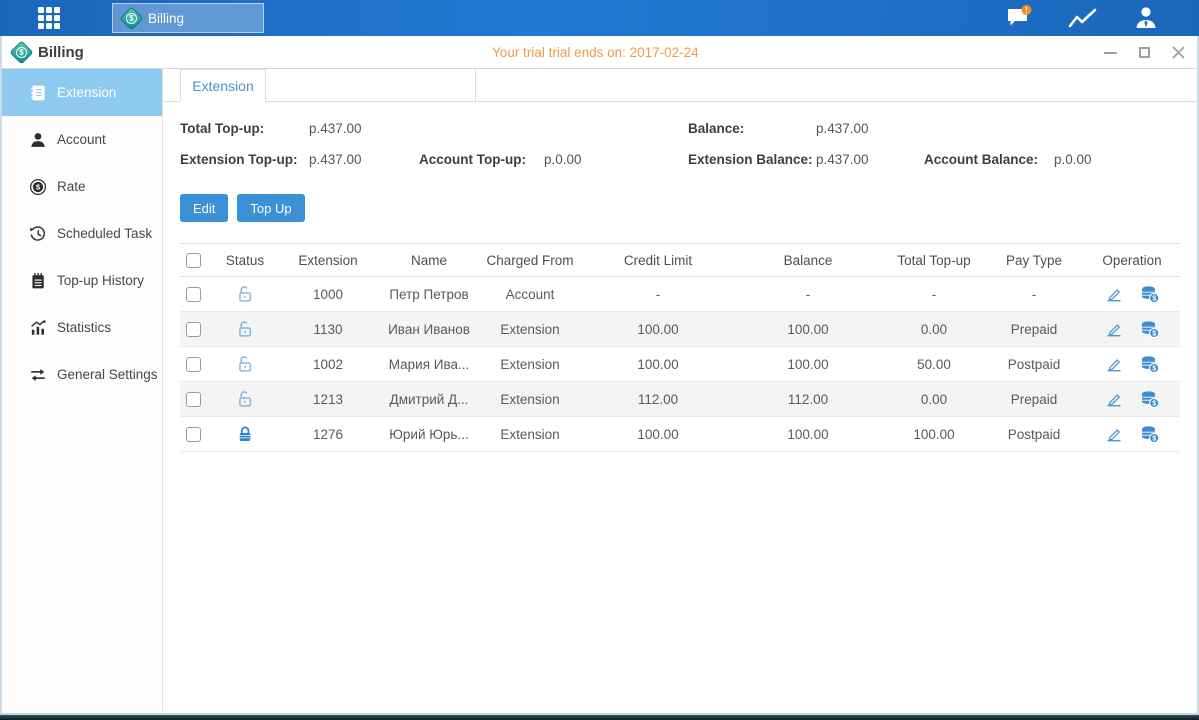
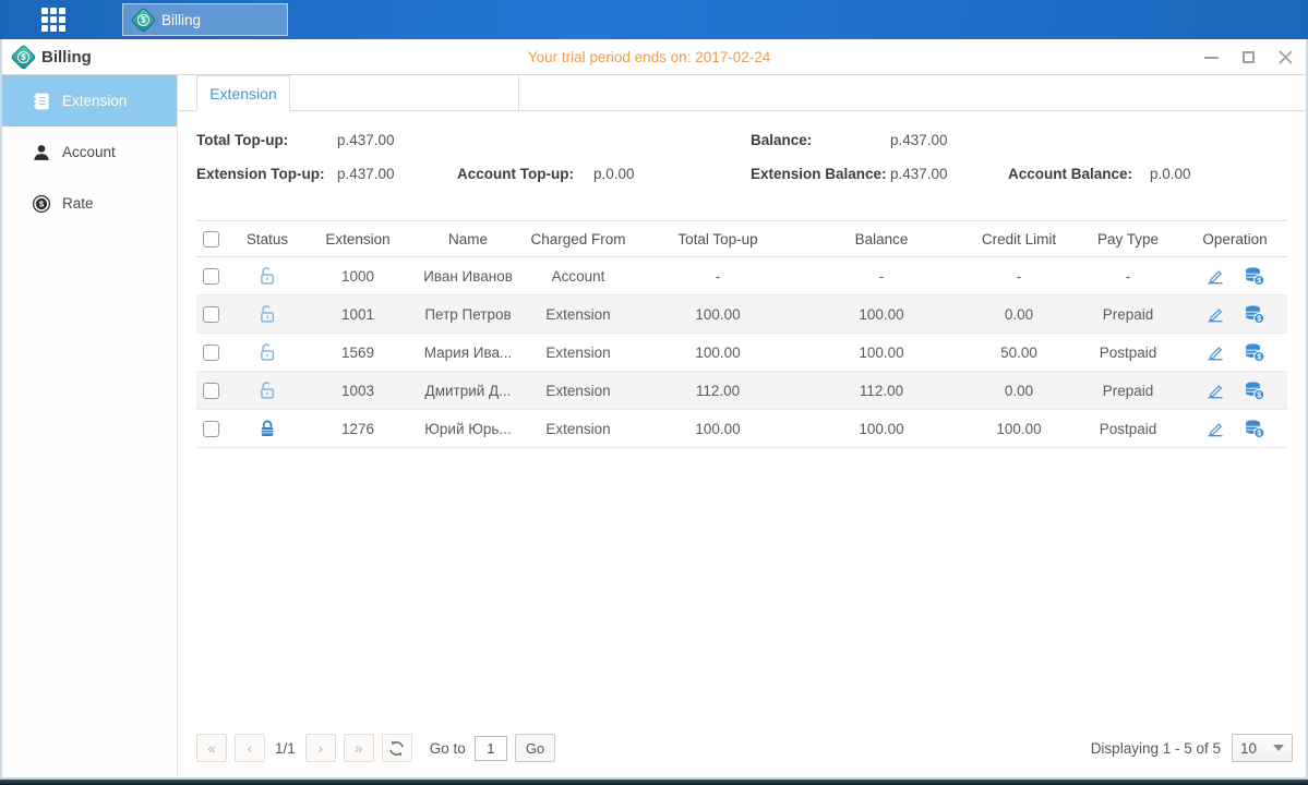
  Billing
- !
  Billing
- Your trial trial ends on: 2017-02-24
+ Your trial period ends on: 2017-02-24
  Extension
  Account
  $
  Rate
- Scheduled Task
- Top-up History
- Statistics
- General Settings
  Extension
  Total Top-up:
  p.437.00
  Balance:
  p.437.00
  Extension Top-up:
  p.437.00
  Account Top-up:
  p.0.00
  Extension Balance:
  p.437.00
  Account Balance:
  p.0.00
- Edit
- Top Up
  Status
  Extension
  Name
  Charged From
- Credit Limit
+ Total Top-up
  Balance
- Total Top-up
+ Credit Limit
  Pay Type
  Operation
  1000
- Петр Петров
+ Иван Иванов
  Account
  -
  -
  -
  -
- 1130
+ 1001
- Иван Иванов
+ Петр Петров
  Extension
  100.00
  100.00
  0.00
  Prepaid
- 1002
+ 1569
  Мария Ива...
  Extension
  100.00
  100.00
  50.00
  Postpaid
- 1213
+ 1003
  Дмитрий Д...
  Extension
  112.00
  112.00
  0.00
  Prepaid
  1276
  Юрий Юрь...
  Extension
  100.00
  100.00
  100.00
  Postpaid
+ «
+ ‹
+ 1/1
+ ›
+ »
+ Go to
+ 1
+ Go
+ Displaying 1 - 5 of 5
+ 10
